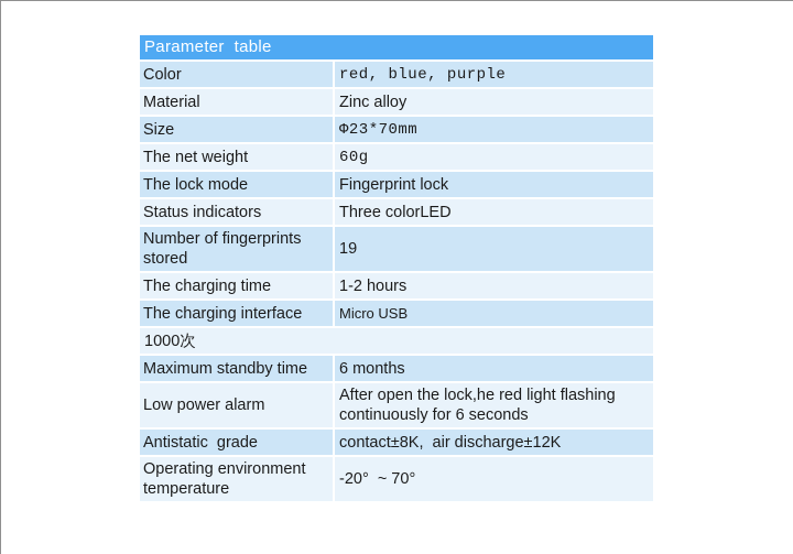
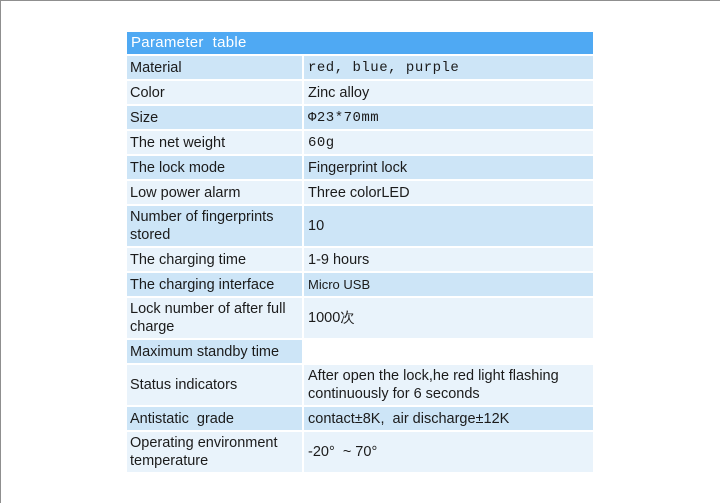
  Parameter table
- Color
+ Material
  red, blue, purple
- Material
+ Color
  Zinc alloy
  Size
  Φ23*70mm
  The net weight
  60g
  The lock mode
  Fingerprint lock
- Status indicators
+ Low power alarm
  Three colorLED
  Number of fingerprints stored
- 19
+ 10
  The charging time
- 1-2 hours
+ 1-9 hours
  The charging interface
  Micro USB
+ Lock number of after full charge
  1000次
  Maximum standby time
- 6 months
- Low power alarm
+ Status indicators
  After open the lock,he red light flashing continuously for 6 seconds
  Antistatic grade
  contact±8K, air discharge±12K
  Operating environment temperature
  -20° ~ 70°
